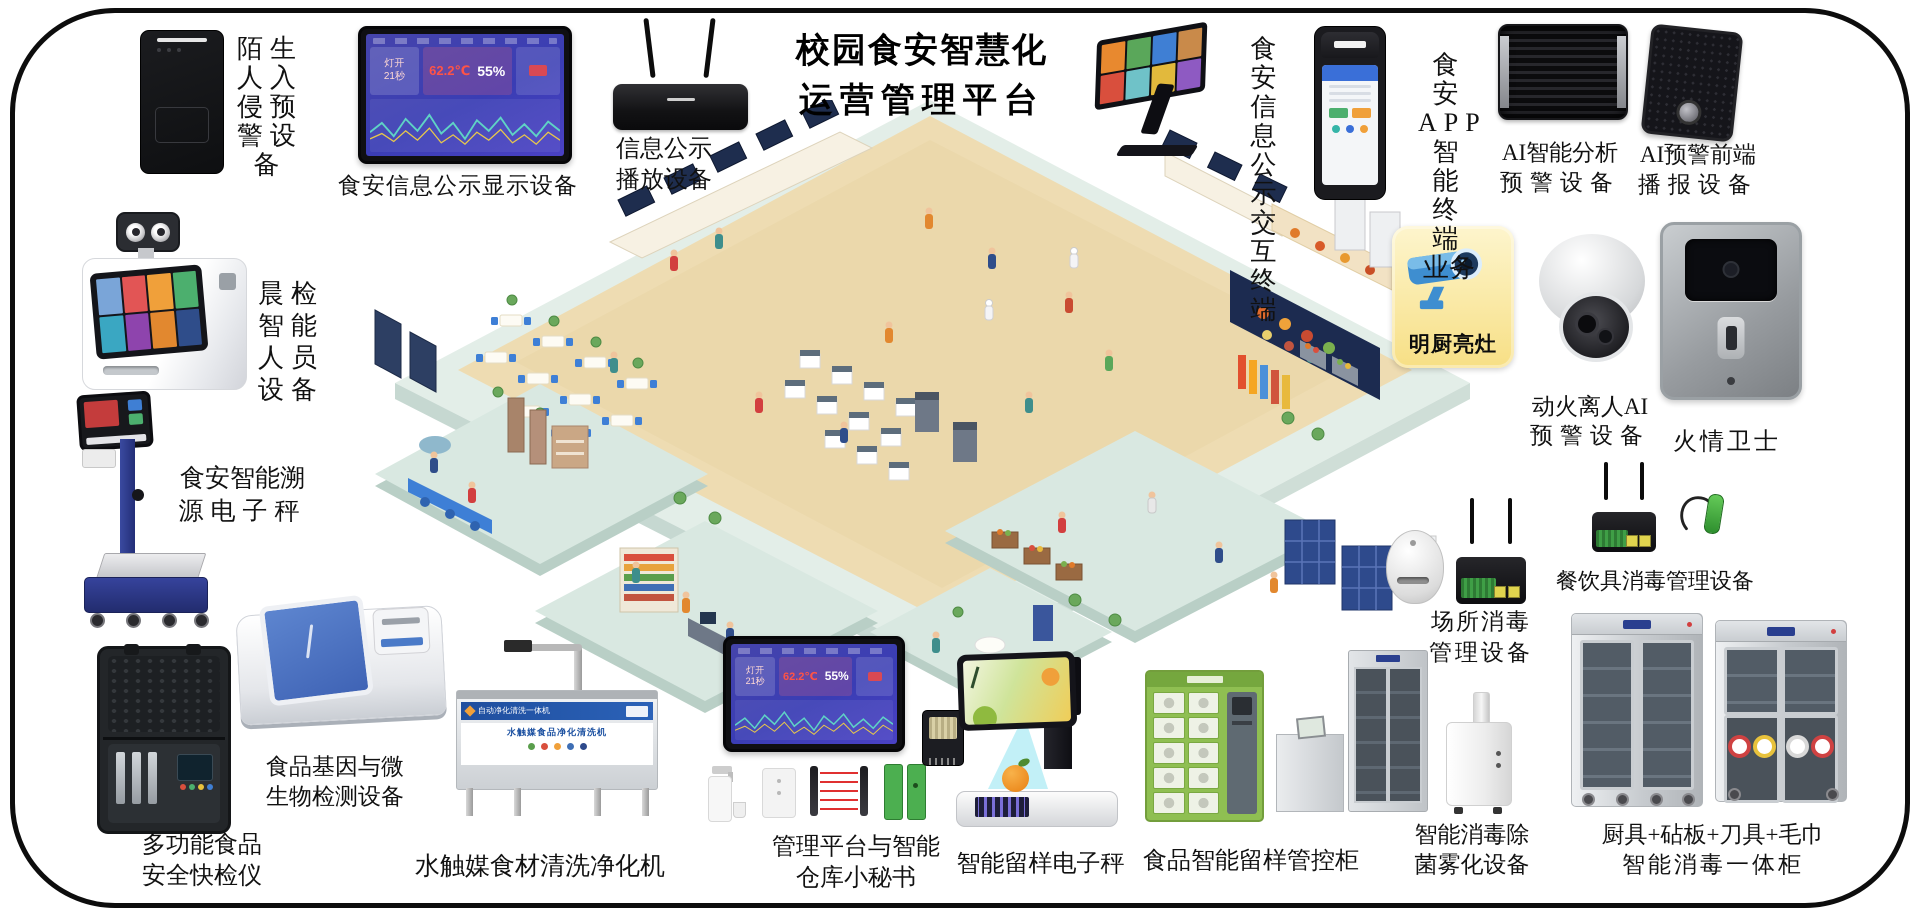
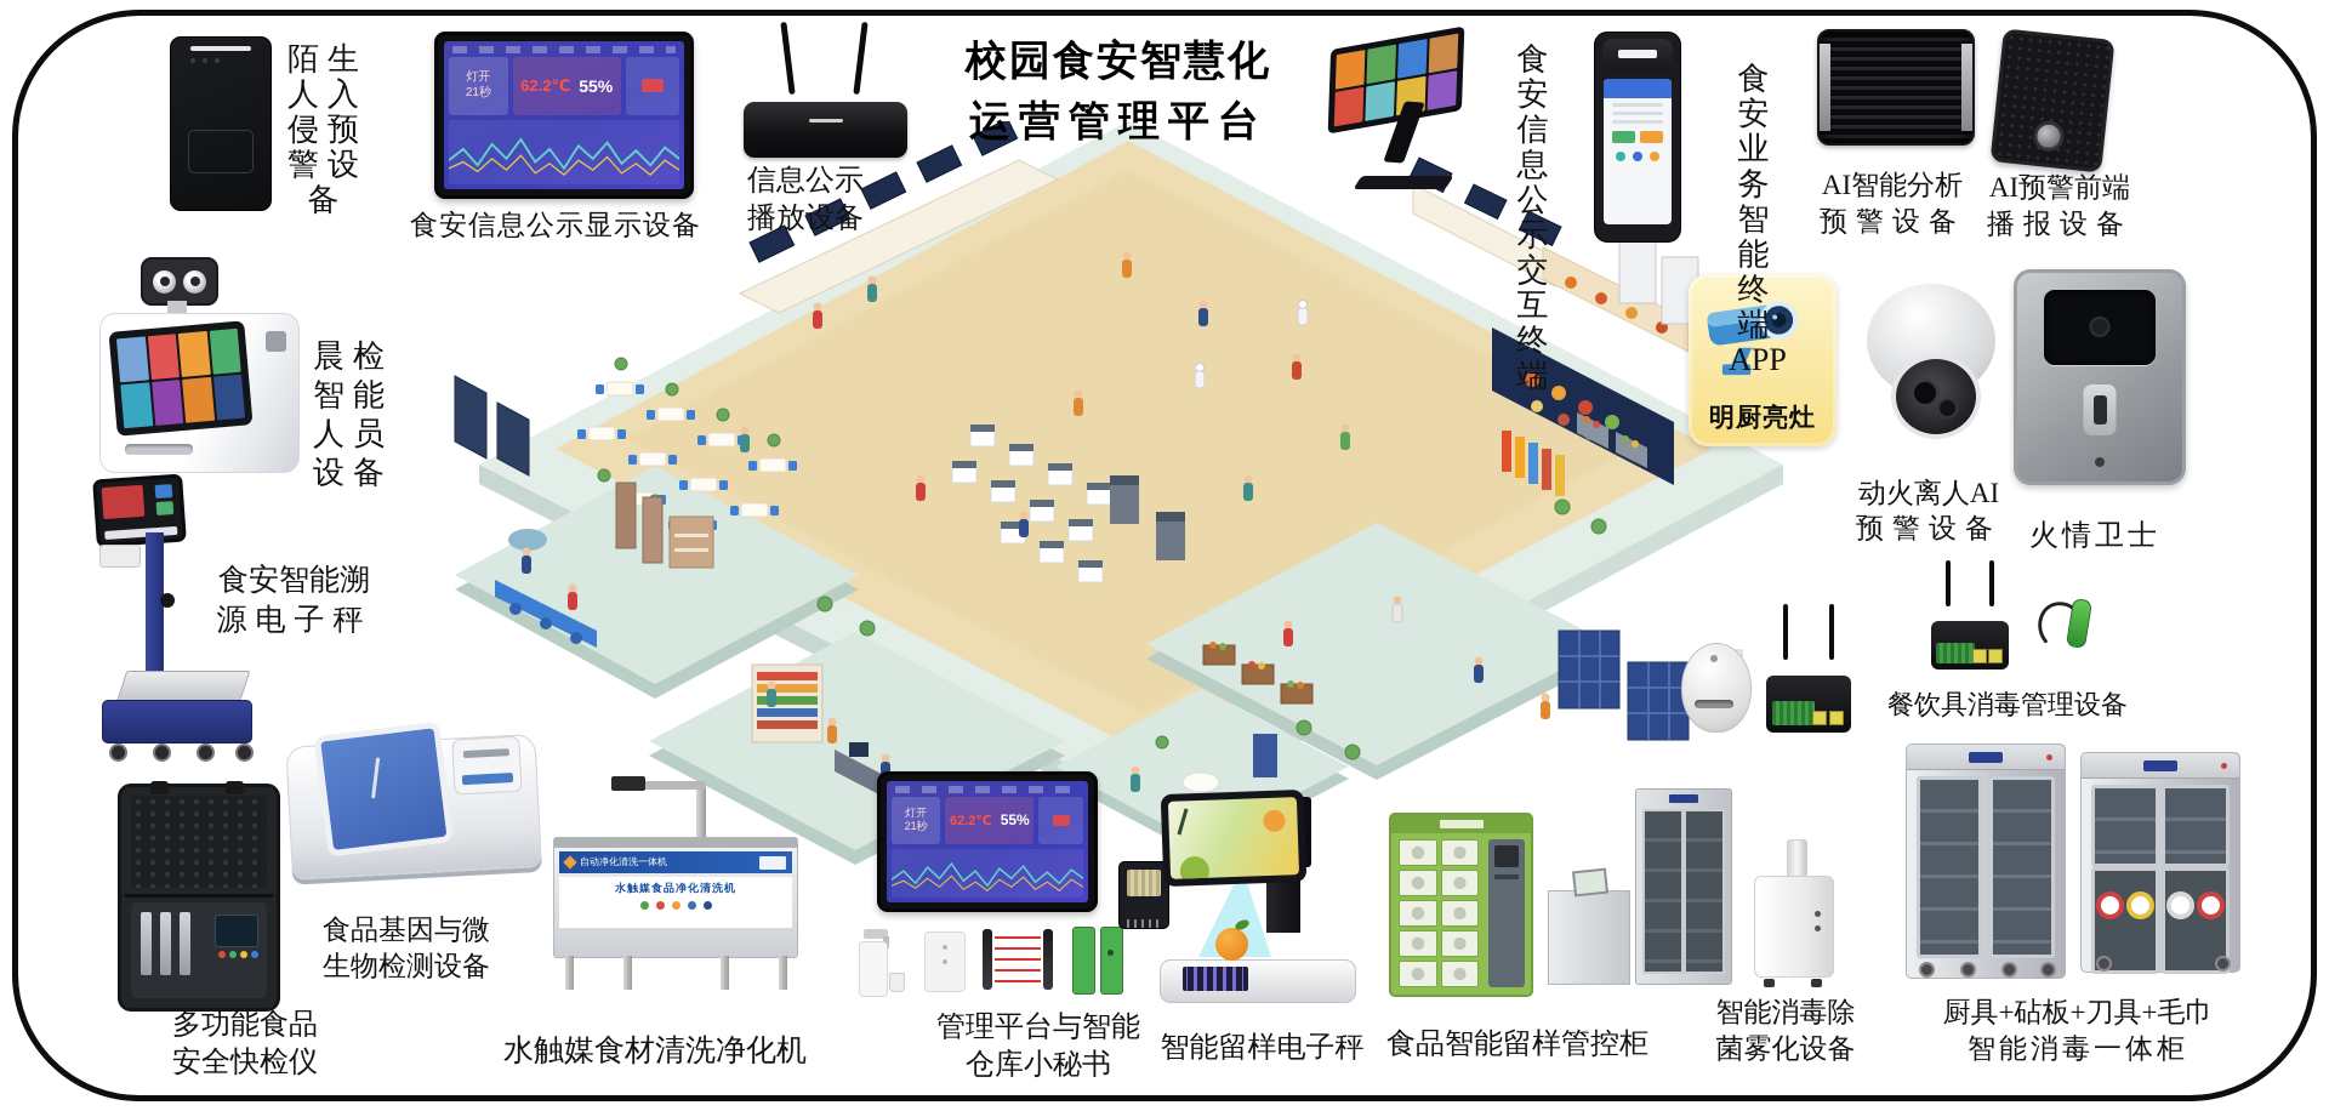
  陌生
  人入
  侵预
  警设
  备
  灯开
  21秒
  62.2℃
  55%
  食安信息公示显示设备
  信息公示
  播放设备
  校园食安智慧化
  运营管理平台
  食安
  信息
  公示
  交互
  终端
  食安
- APP
+ 业务
  智能
  终端
- 业务
+ APP
  AI智能分析
  预警设备
  AI预警前端
  播报设备
  晨检
  智能
  人员
  设备
  食安智能溯
  源电子秤
  多功能食品
  安全快检仪
  食品基因与微
  生物检测设备
  自动净化清洗一体机
  水触媒食品净化清洗机
  水触媒食材清洗净化机
  灯开
  21秒
  62.2℃
  55%
  管理平台与智能
  仓库小秘书
  智能留样电子秤
  食品智能留样管控柜
  智能消毒除
  菌雾化设备
  厨具+砧板+刀具+毛巾
  智能消毒一体柜
  明厨亮灶
  动火离人AI
  预警设备
  火情卫士
  餐饮具消毒管理设备
- 场所消毒
- 管理设备
